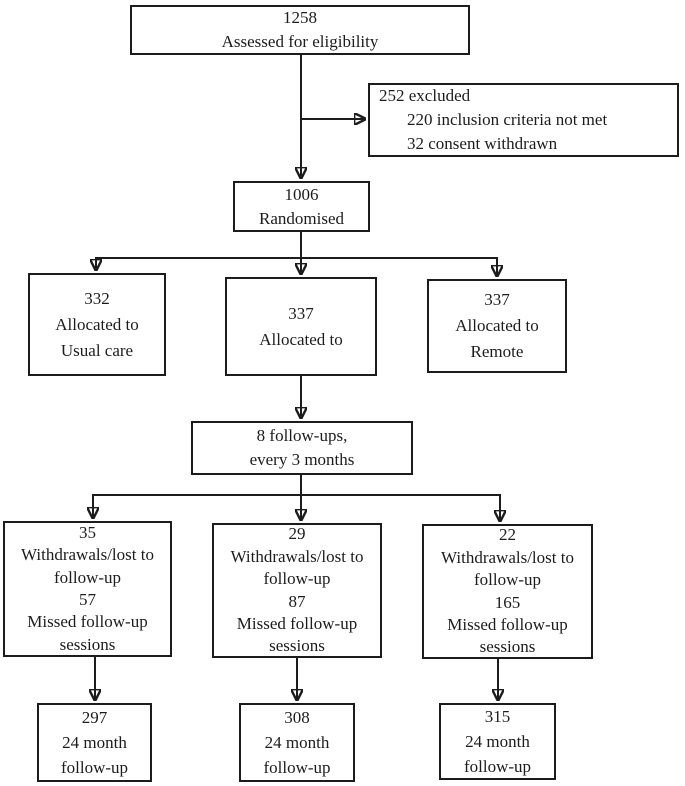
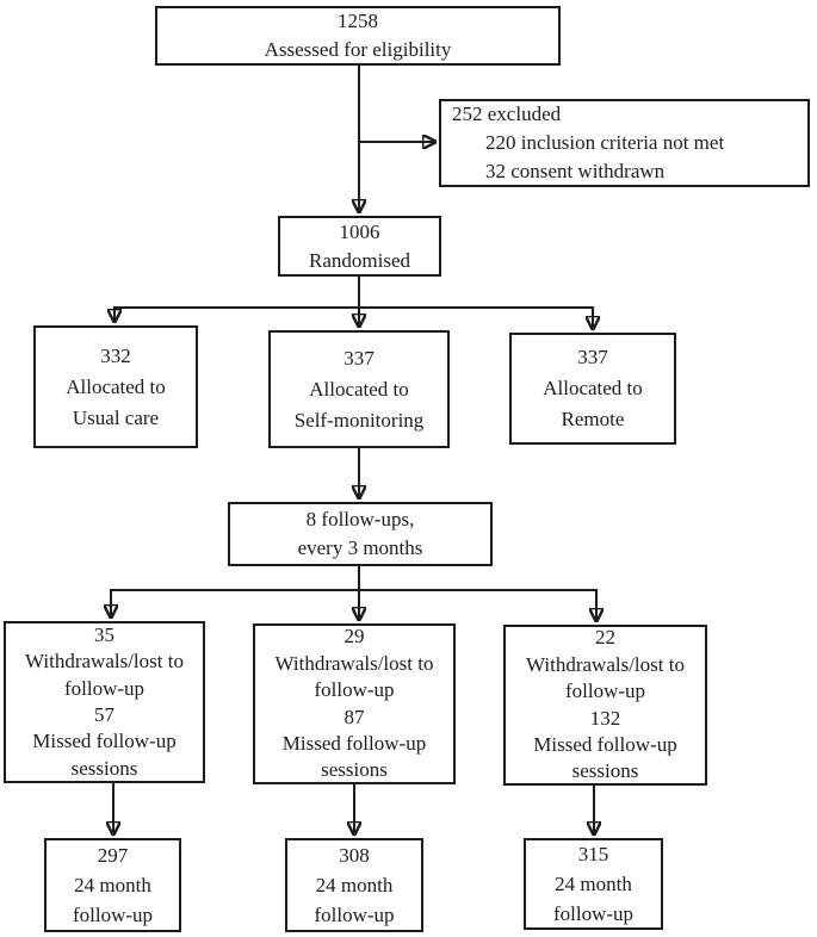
  1258
  Assessed for eligibility
  252 excluded
  220 inclusion criteria not met
  32 consent withdrawn
  1006
  Randomised
  332
  Allocated to
  Usual care
  337
  Allocated to
+ Self-monitoring
  337
  Allocated to
  Remote
  8 follow-ups,
  every 3 months
  35
  Withdrawals/lost to
  follow-up
  57
  Missed follow-up
  sessions
  29
  Withdrawals/lost to
  follow-up
  87
  Missed follow-up
  sessions
  22
  Withdrawals/lost to
  follow-up
- 165
+ 132
  Missed follow-up
  sessions
  297
  24 month
  follow-up
  308
  24 month
  follow-up
  315
  24 month
  follow-up
